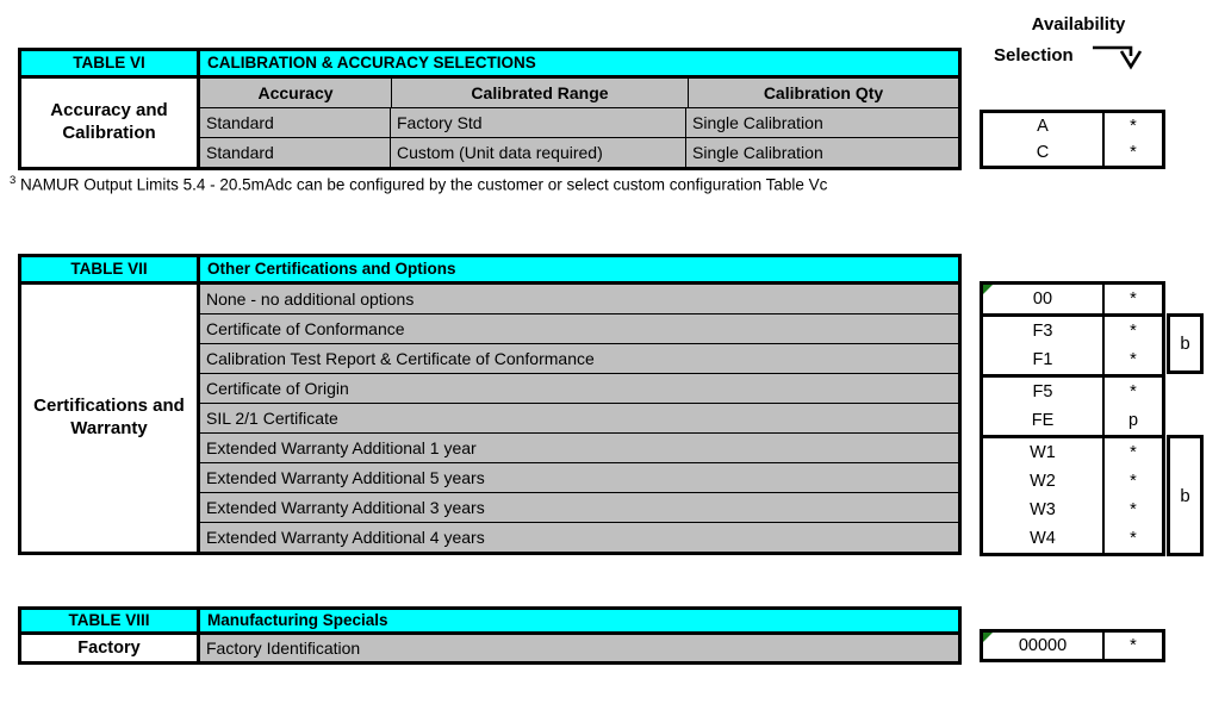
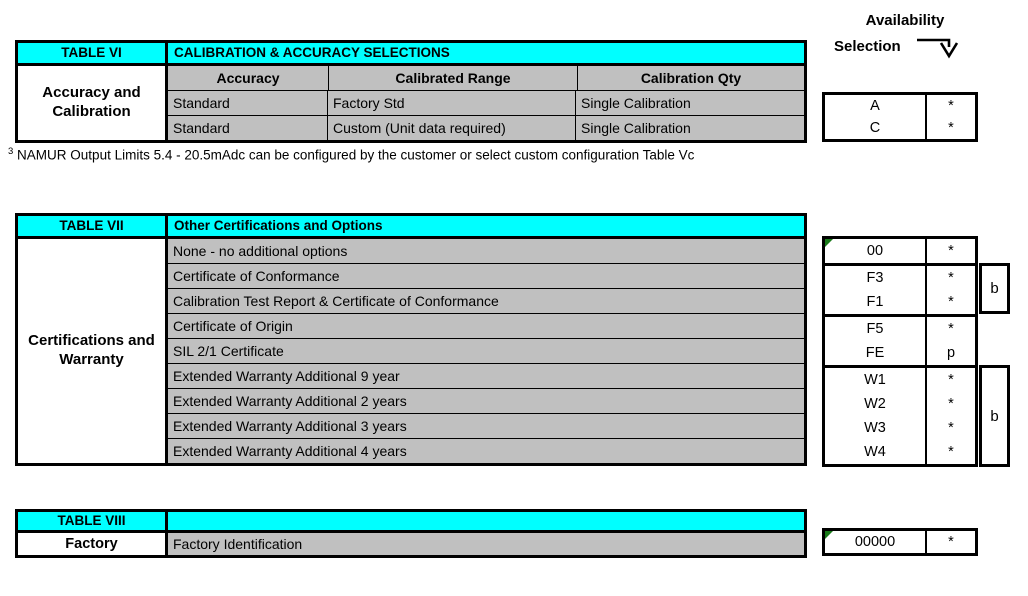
  Availability
  Selection
  TABLE VI
  CALIBRATION & ACCURACY SELECTIONS
  Accuracy and Calibration
  Accuracy
  Calibrated Range
  Calibration Qty
  Standard
  Factory Std
  Single Calibration
  Standard
  Custom (Unit data required)
  Single Calibration
  A
  C
  *
  *
  3 NAMUR Output Limits 5.4 - 20.5mAdc can be configured by the customer or select custom configuration Table Vc
  TABLE VII
  Other Certifications and Options
  Certifications and Warranty
  None - no additional options
  Certificate of Conformance
  Calibration Test Report & Certificate of Conformance
  Certificate of Origin
  SIL 2/1 Certificate
- Extended Warranty Additional 1 year
+ Extended Warranty Additional 9 year
- Extended Warranty Additional 5 years
+ Extended Warranty Additional 2 years
  Extended Warranty Additional 3 years
  Extended Warranty Additional 4 years
  00
  *
  F3
  *
  F1
  *
  F5
  *
  FE
  p
  W1
  *
  W2
  *
  W3
  *
  W4
  *
  b
  b
  TABLE VIII
- Manufacturing Specials
  Factory
  Factory Identification
  00000
  *
